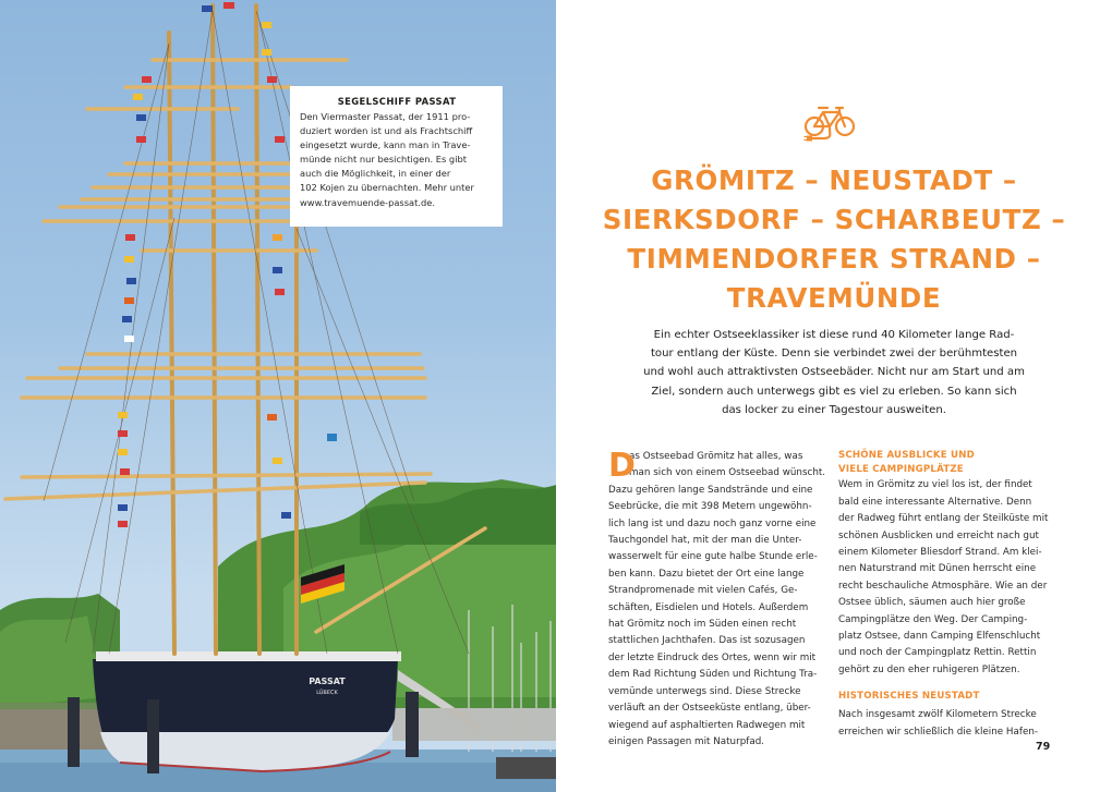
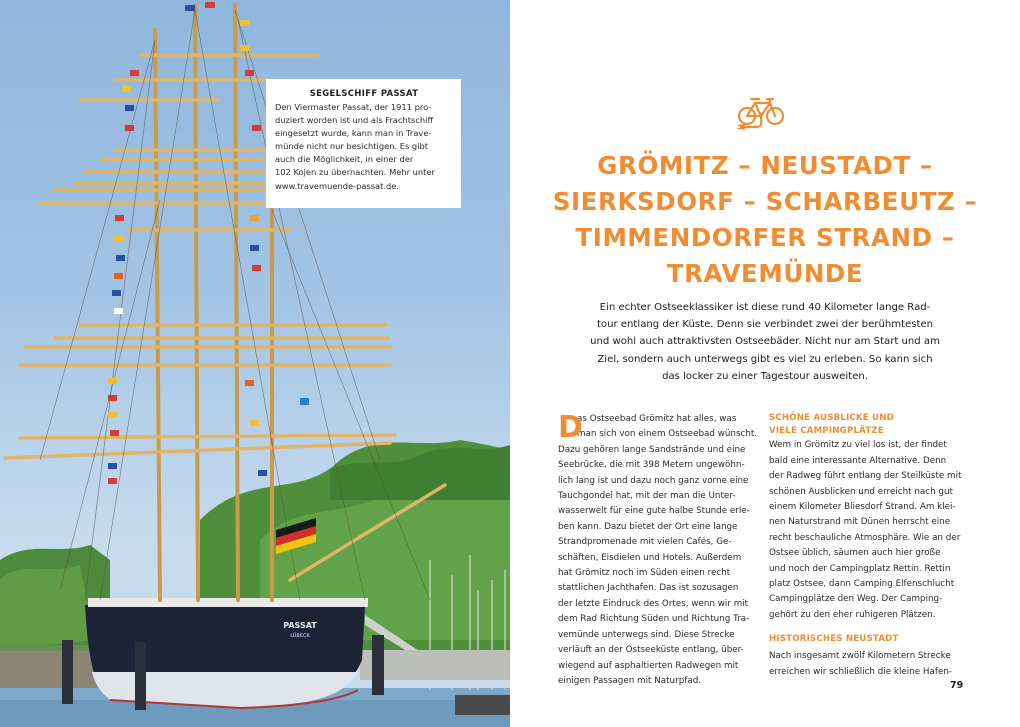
  PASSAT
  SEGELSCHIFF PASSAT
  Den Viermaster Passat, der 1911 pro-
  duziert worden ist und als Frachtschiff
  eingesetzt wurde, kann man in Trave-
  münde nicht nur besichtigen. Es gibt
  auch die Möglichkeit, in einer der
  102 Kojen zu übernachten. Mehr unter
  www.travemuende-passat.de.
  GRÖMITZ – NEUSTADT –
  SIERKSDORF – SCHARBEUTZ –
  TIMMENDORFER STRAND –
  TRAVEMÜNDE
  Ein echter Ostseeklassiker ist diese rund 40 Kilometer lange Rad-
  tour entlang der Küste. Denn sie verbindet zwei der berühmtesten
  und wohl auch attraktivsten Ostseebäder. Nicht nur am Start und am
  Ziel, sondern auch unterwegs gibt es viel zu erleben. So kann sich
  das locker zu einer Tagestour ausweiten.
  D
  as Ostseebad Grömitz hat alles, was
  man sich von einem Ostseebad wünscht.
  Dazu gehören lange Sandstrände und eine
  Seebrücke, die mit 398 Metern ungewöhn-
  lich lang ist und dazu noch ganz vorne eine
  Tauchgondel hat, mit der man die Unter-
  wasserwelt für eine gute halbe Stunde erle-
  ben kann. Dazu bietet der Ort eine lange
  Strandpromenade mit vielen Cafés, Ge-
  schäften, Eisdielen und Hotels. Außerdem
  hat Grömitz noch im Süden einen recht
  stattlichen Jachthafen. Das ist sozusagen
  der letzte Eindruck des Ortes, wenn wir mit
  dem Rad Richtung Süden und Richtung Tra-
  vemünde unterwegs sind. Diese Strecke
  verläuft an der Ostseeküste entlang, über-
  wiegend auf asphaltierten Radwegen mit
  einigen Passagen mit Naturpfad.
  SCHÖNE AUSBLICKE UND
  VIELE CAMPINGPLÄTZE
  Wem in Grömitz zu viel los ist, der findet
  bald eine interessante Alternative. Denn
  der Radweg führt entlang der Steilküste mit
  schönen Ausblicken und erreicht nach gut
  einem Kilometer Bliesdorf Strand. Am klei-
  nen Naturstrand mit Dünen herrscht eine
  recht beschauliche Atmosphäre. Wie an der
  Ostsee üblich, säumen auch hier große
- Campingplätze den Weg. Der Camping-
+ und noch der Campingplatz Rettin. Rettin
  platz Ostsee, dann Camping Elfenschlucht
- und noch der Campingplatz Rettin. Rettin
+ Campingplätze den Weg. Der Camping-
  gehört zu den eher ruhigeren Plätzen.
  HISTORISCHES NEUSTADT
  Nach insgesamt zwölf Kilometern Strecke
  erreichen wir schließlich die kleine Hafen-
  79
